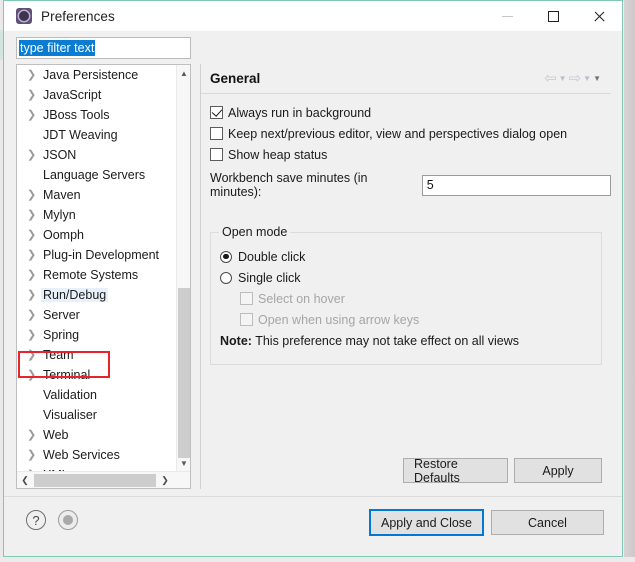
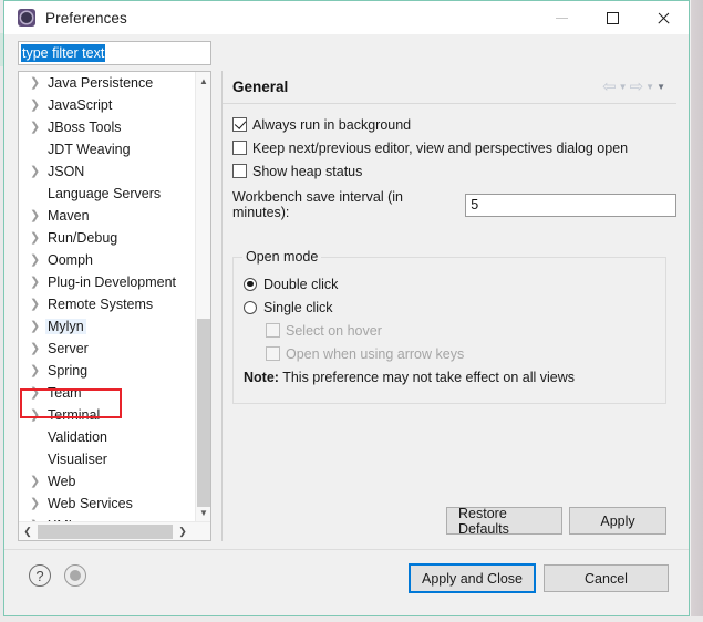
  Preferences
  type filter text
  ❯
  Java Persistence
  ❯
  JavaScript
  ❯
  JBoss Tools
  JDT Weaving
  ❯
  JSON
  Language Servers
  ❯
  Maven
  ❯
- Mylyn
+ Run/Debug
  ❯
  Oomph
  ❯
  Plug-in Development
  ❯
  Remote Systems
  ❯
- Run/Debug
+ Mylyn
  ❯
  Server
  ❯
  Spring
  ❯
  Team
  ❯
  Terminal
  Validation
  Visualiser
  ❯
  Web
  ❯
  Web Services
  ▲
  ▼
  ❮
  ❯
  General
  ⇦
  ▼
  ⇨
  ▼
  ▼
  Always run in background
  Keep next/previous editor, view and perspectives dialog open
  Show heap status
- Workbench save minutes (in minutes):
+ Workbench save interval (in minutes):
  5
  Open mode
  Double click
  Single click
  Select on hover
  Open when using arrow keys
  Note: This preference may not take effect on all views
  Restore Defaults
  Apply
  ?
  Apply and Close
  Cancel
